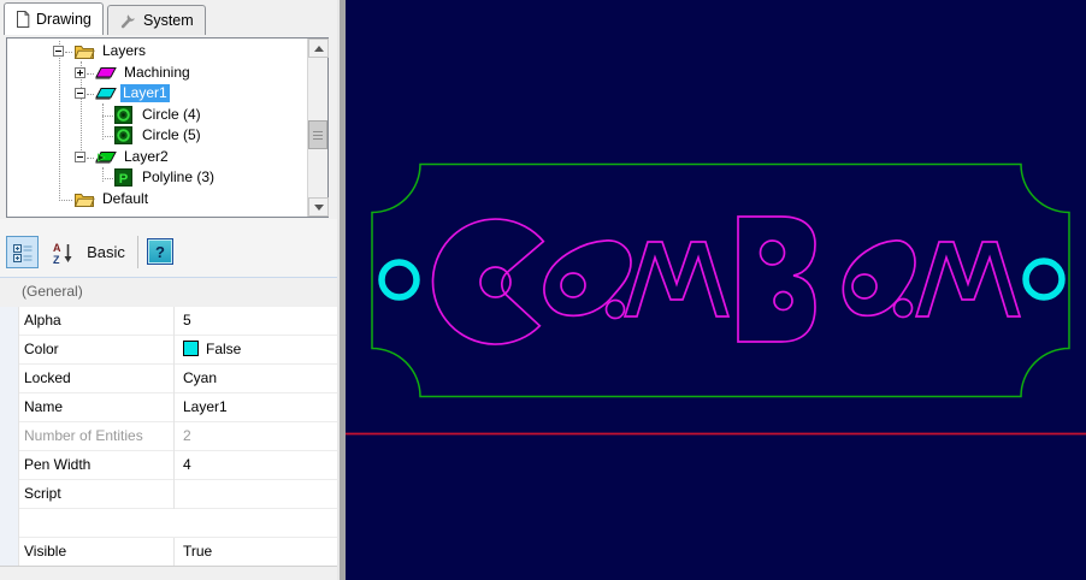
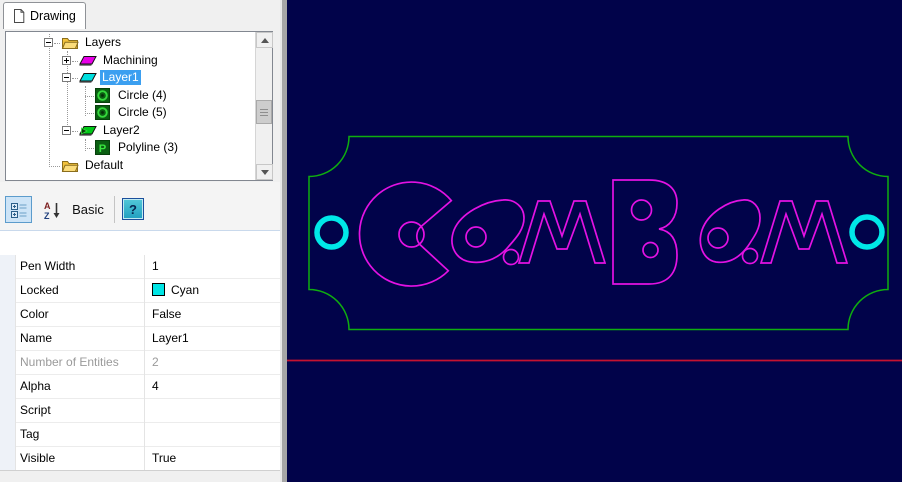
  Drawing
- System
  Layers
  Machining
  Layer1
  Circle (4)
  Circle (5)
  Layer2
  P
  Polyline (3)
  Default
  A
  Z
  Basic
  ?
- (General)
- Alpha
+ Pen Width
- 5
+ 1
- Color
+ Locked
- False
+ Cyan
- Locked
+ Color
- Cyan
+ False
  Name
  Layer1
  Number of Entities
  2
- Pen Width
+ Alpha
  4
  Script
+ Tag
  Visible
  True
